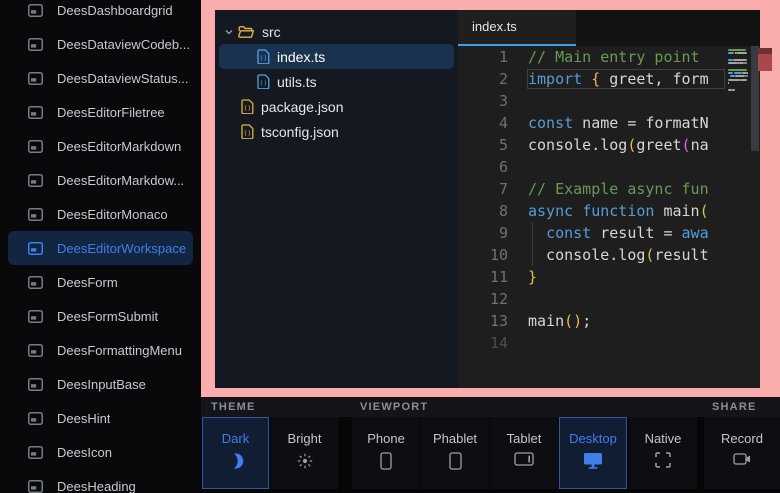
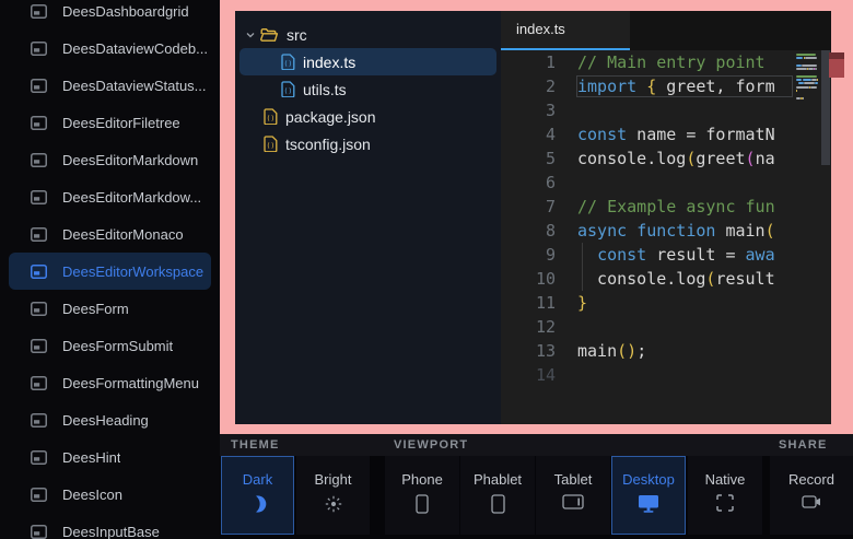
  DeesDashboardgrid
  DeesDataviewCodeb...
  DeesDataviewStatus...
  DeesEditorFiletree
  DeesEditorMarkdown
  DeesEditorMarkdow...
  DeesEditorMonaco
  DeesEditorWorkspace
  DeesForm
  DeesFormSubmit
  DeesFormattingMenu
- DeesInputBase
+ DeesHeading
  DeesHint
  DeesIcon
- DeesHeading
+ DeesInputBase
  src
  ()
  index.ts
  ()
  utils.ts
  ()
  package.json
  ()
  tsconfig.json
  index.ts
  1
  // Main entry point
  2
  import { greet, form
  3
  4
  const name = formatN
  5
  console.log(greet(na
  6
  7
  // Example async fun
  8
  async function main(
  9
  const result = awa
  10
  console.log(result
  11
  }
  12
  13
  main();
  14
  THEME
  VIEWPORT
  SHARE
  Dark
  Bright
  Phone
  Phablet
  Tablet
  Desktop
  Native
  Record
